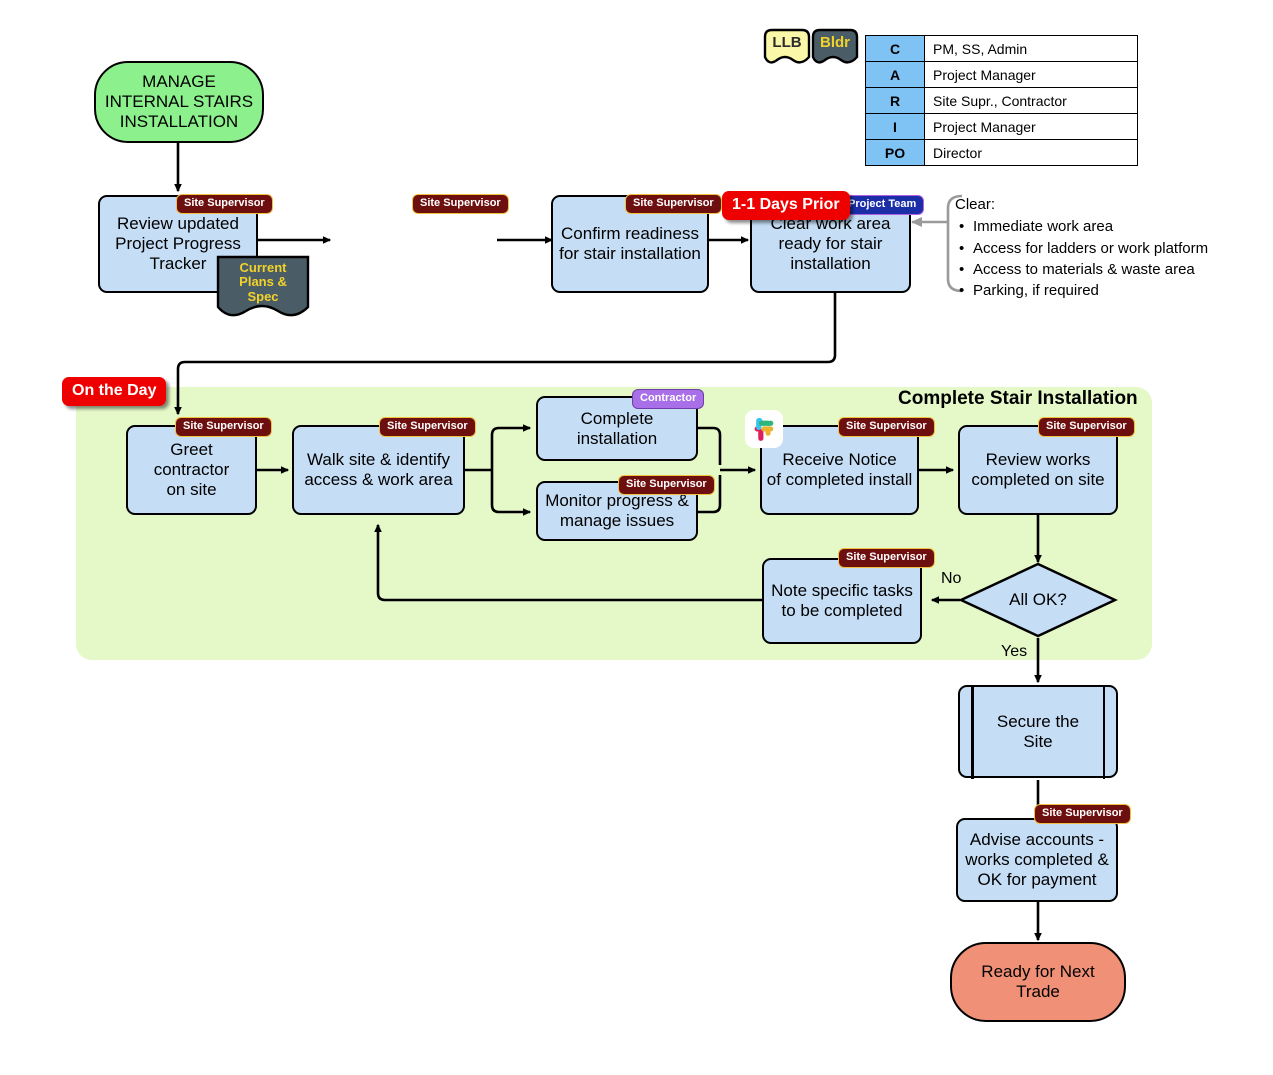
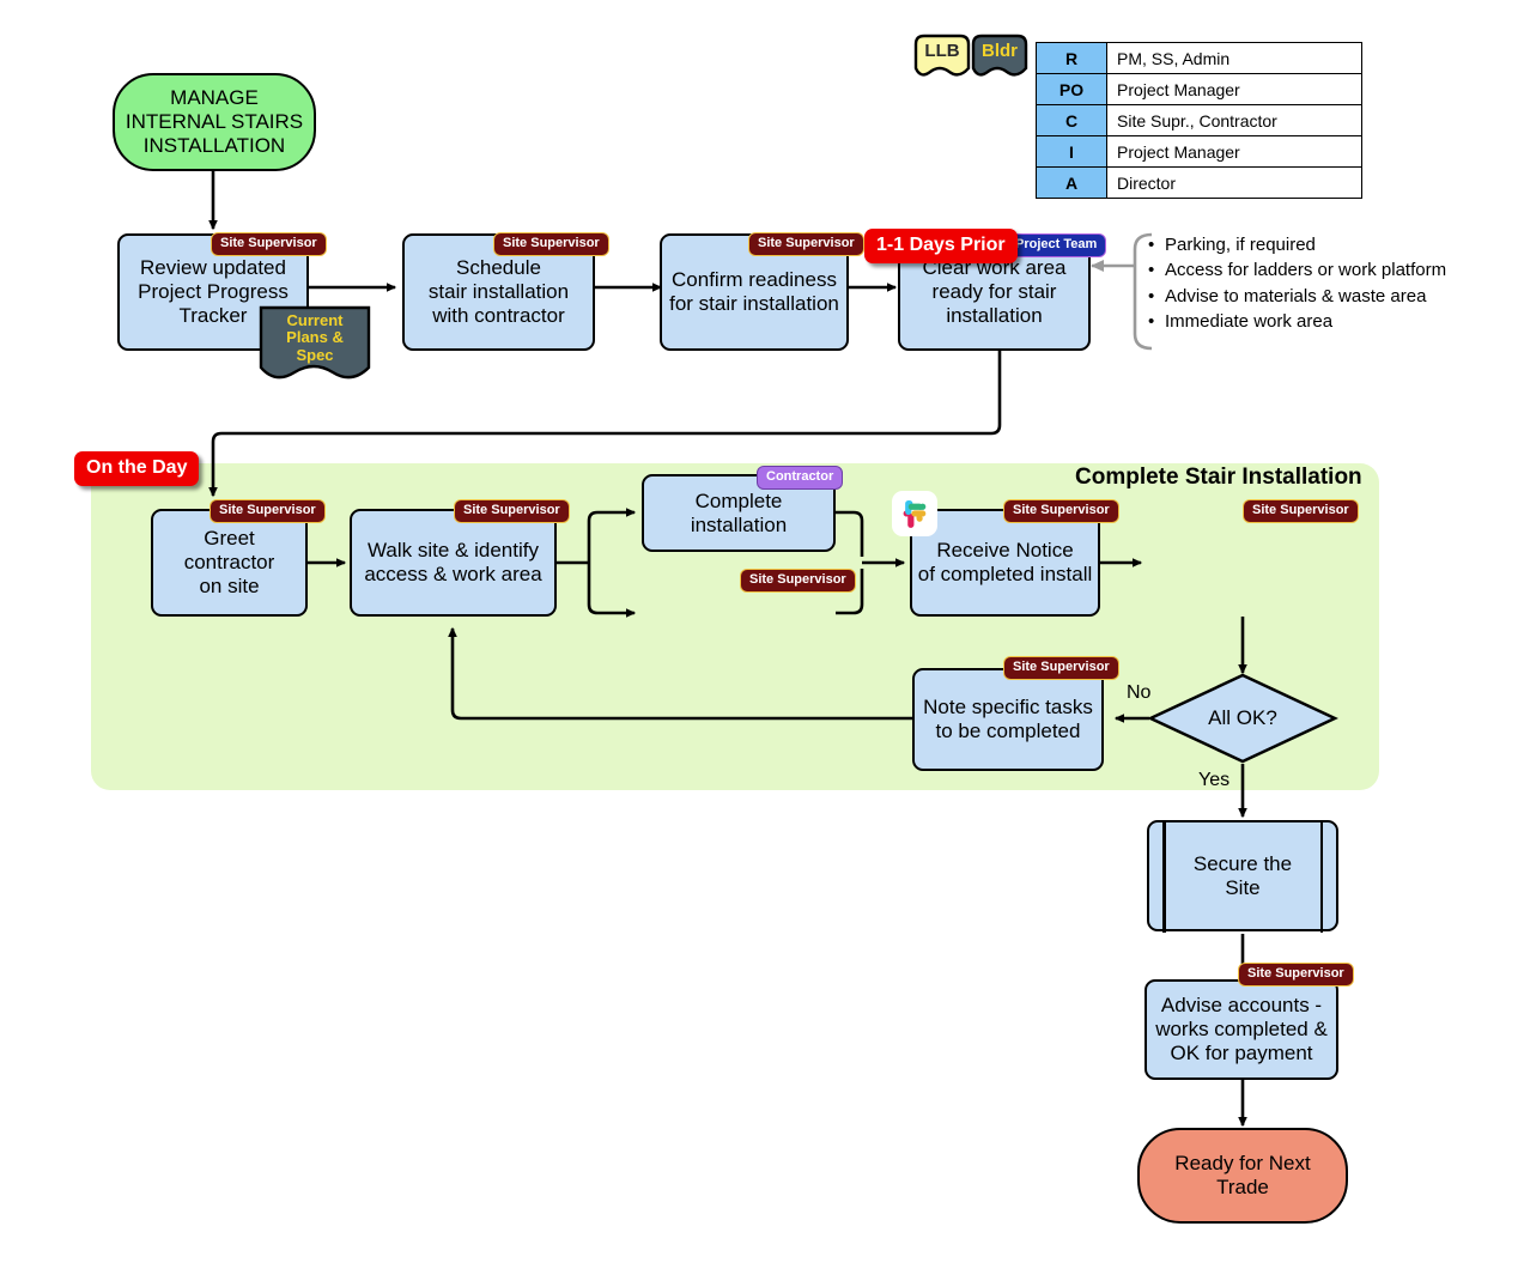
  Complete Stair Installation
  MANAGE
  INTERNAL STAIRS
  INSTALLATION
  Review updated
  Project Progress
  Tracker
  Site Supervisor
  Current
  Plans &
  Spec
+ Schedule
+ stair installation
+ with contractor
  Site Supervisor
  Confirm readiness
  for stair installation
  Site Supervisor
  Clear work area
  ready for stair
  installation
  1-1 Days Prior
  Project Team
- Clear:
- Immediate work area
+ Parking, if required
  Access for ladders or work platform
- Access to materials & waste area
+ Advise to materials & waste area
- Parking, if required
+ Immediate work area
  On the Day
  Greet contractor
  on site
  Site Supervisor
  Walk site & identify
  access & work area
  Site Supervisor
  Complete
  installation
  Contractor
- Monitor progress &
- manage issues
  Site Supervisor
  Receive Notice
  of completed install
  Site Supervisor
- Review works
- completed on site
  Site Supervisor
  All OK?
  No
  Yes
  Note specific tasks
  to be completed
  Site Supervisor
  Secure the
  Site
  Advise accounts -
  works completed &
  OK for payment
  Site Supervisor
  Ready for Next
  Trade
  LLB
  Bldr
- C	PM, SS, Admin
+ R	PM, SS, Admin
- A	Project Manager
+ PO	Project Manager
- R	Site Supr., Contractor
+ C	Site Supr., Contractor
  I	Project Manager
- PO	Director
+ A	Director
